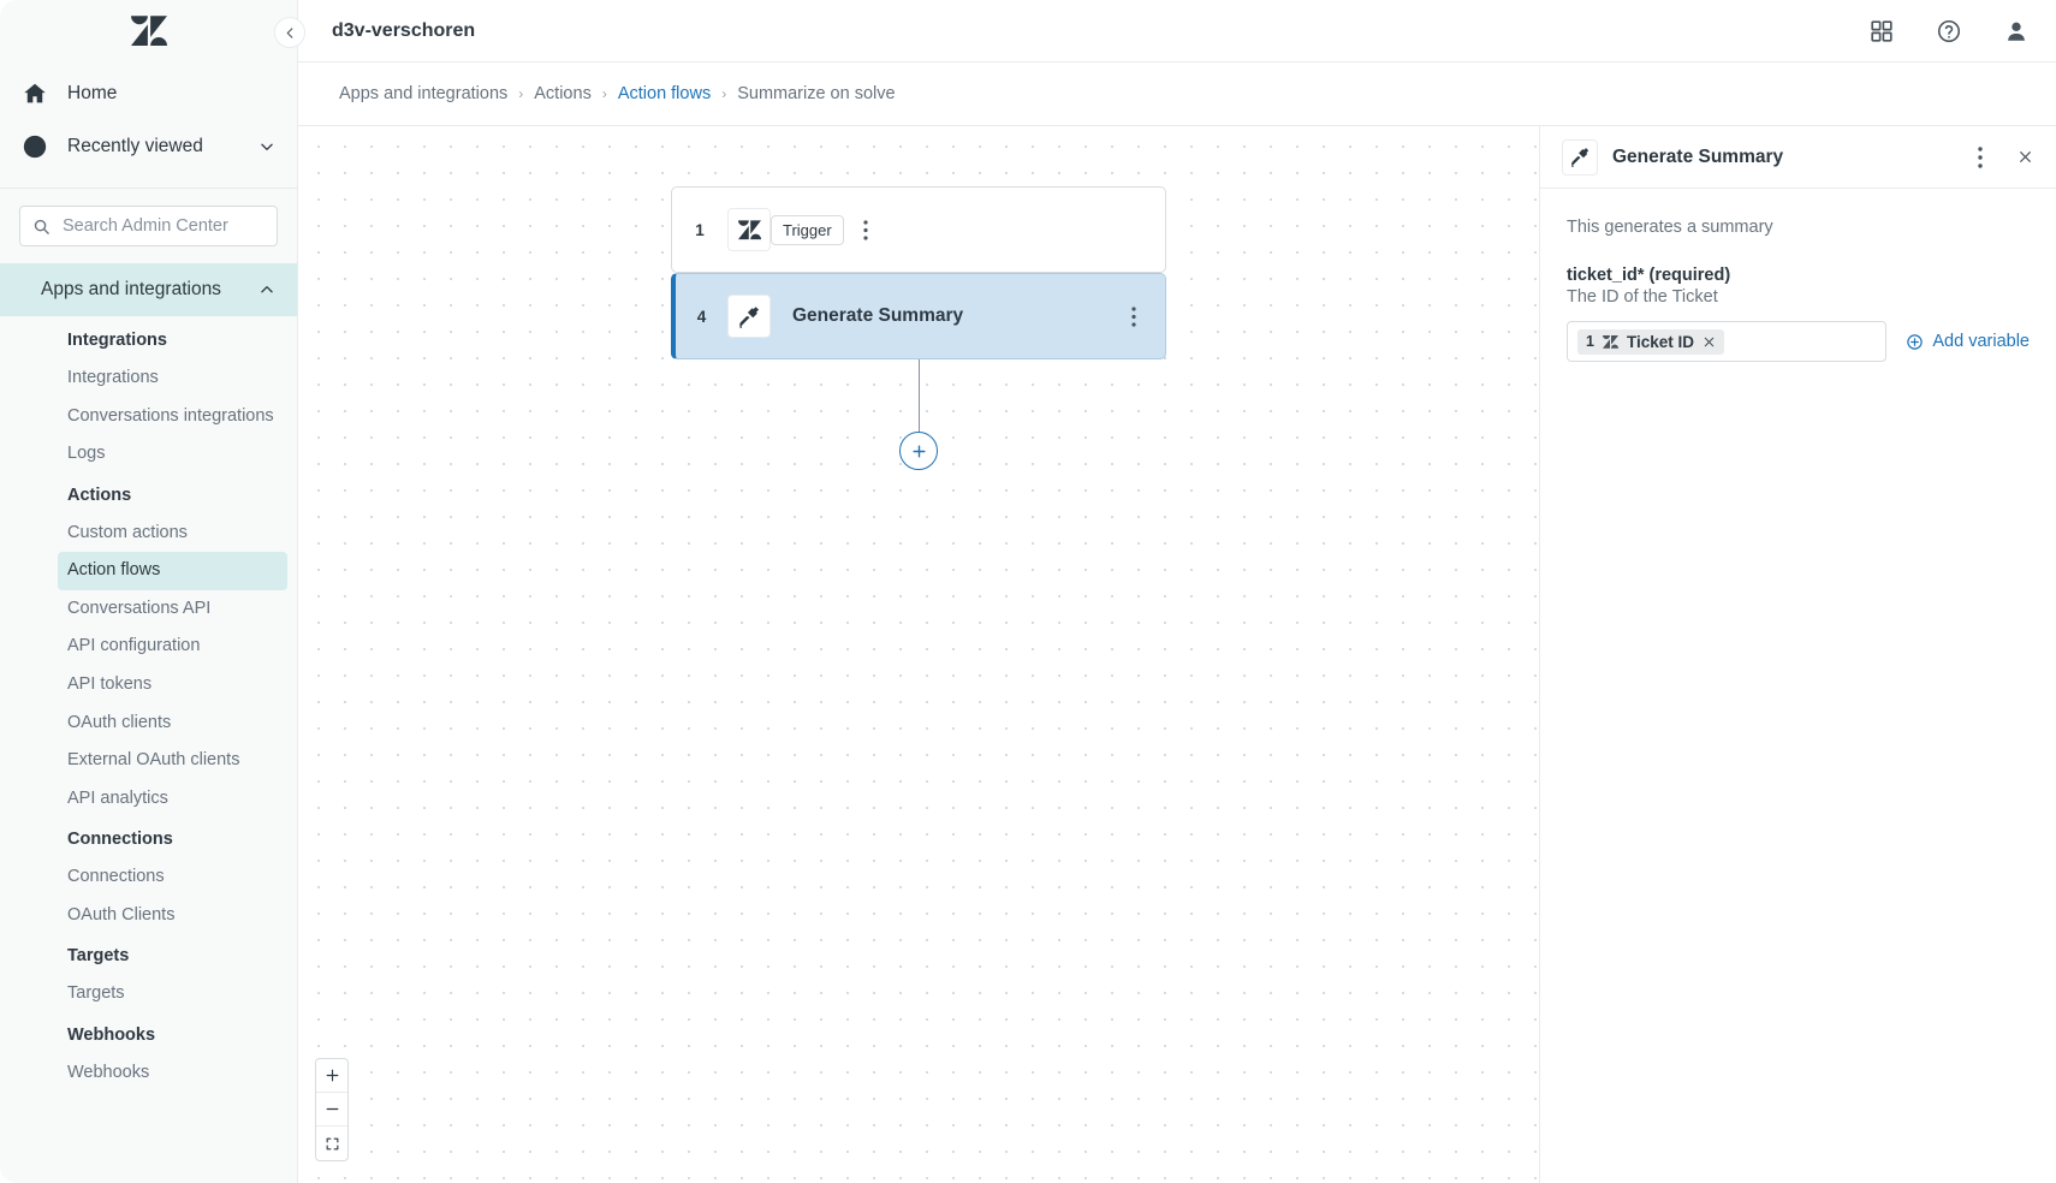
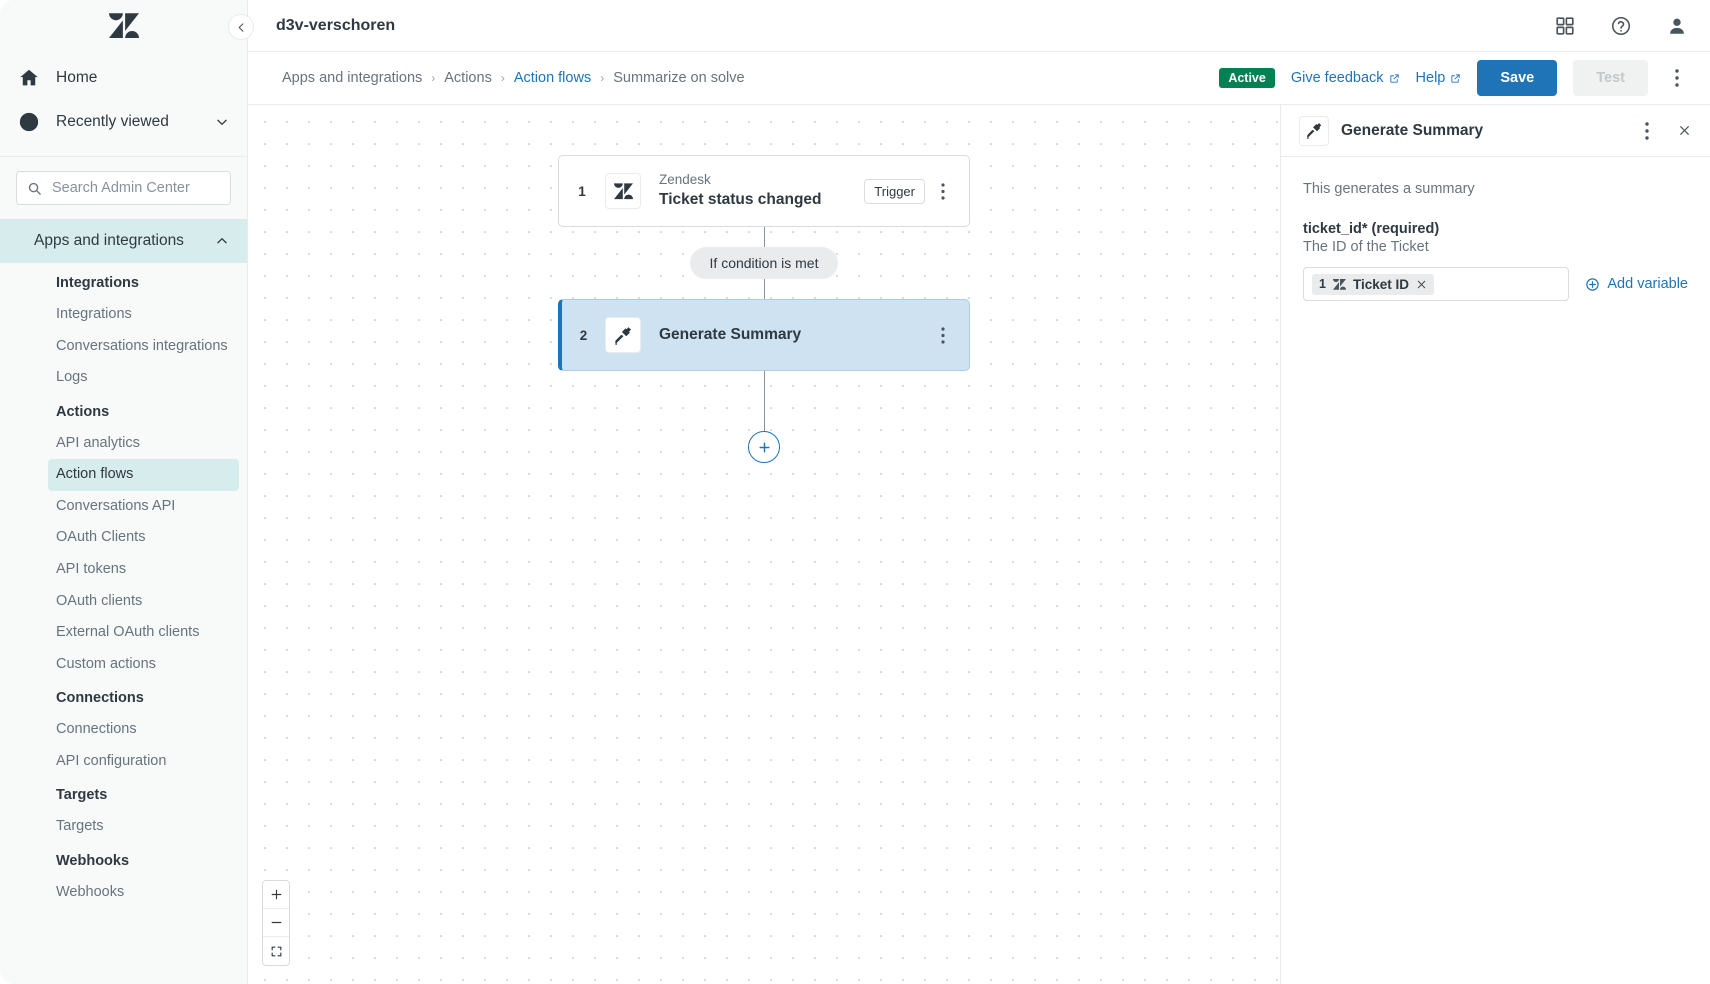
  Home
  Recently viewed
  Search Admin Center
  Apps and integrations
  Integrations
  Integrations
  Conversations integrations
  Logs
  Actions
- Custom actions
+ API analytics
  Action flows
  Conversations API
- API configuration
+ OAuth Clients
  API tokens
  OAuth clients
  External OAuth clients
- API analytics
+ Custom actions
  Connections
  Connections
- OAuth Clients
+ API configuration
  Targets
  Targets
  Webhooks
  Webhooks
  d3v-verschoren
  Apps and integrations
  ›
  Actions
  ›
  Action flows
  ›
  Summarize on solve
+ Active
+ Give feedback
+ Help
+ Save
+ Test
  1
+ Zendesk
+ Ticket status changed
  Trigger
+ If condition is met
- 4
+ 2
  Generate Summary
  Generate Summary
  This generates a summary
  ticket_id* (required)
  The ID of the Ticket
  1
  Ticket ID
  Add variable
